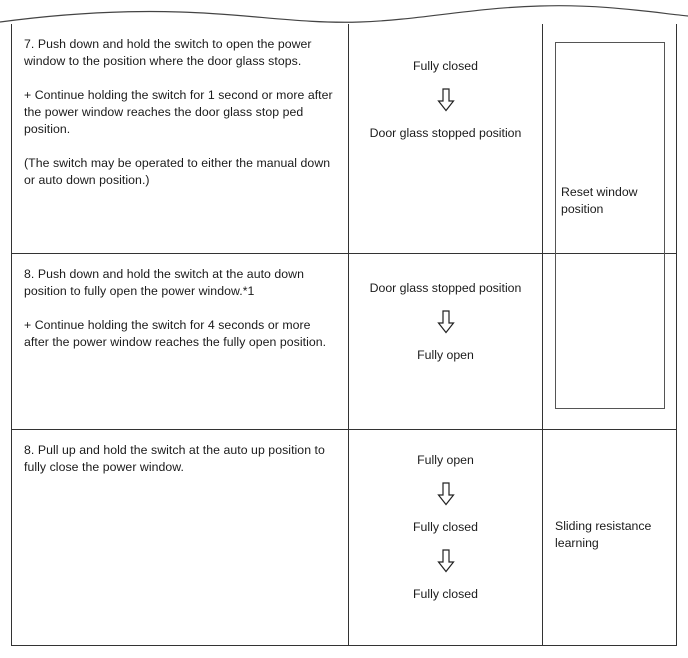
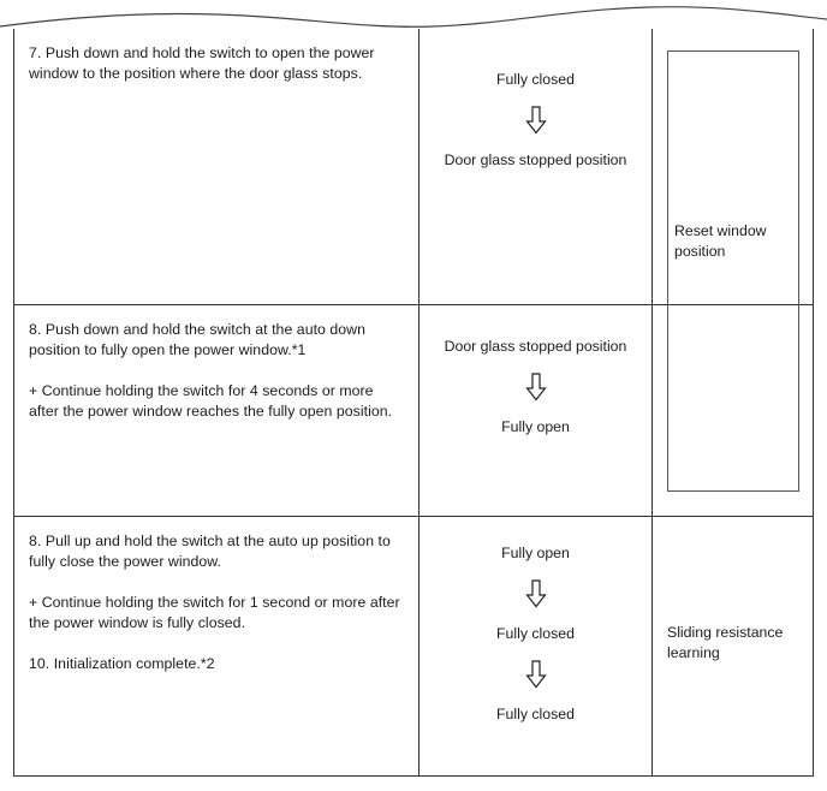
  7. Push down and hold the switch to open the power window to the position where the door glass stops.
- + Continue holding the switch for 1 second or more after the power window reaches the door glass stop ped position.
- (The switch may be operated to either the manual down or auto down position.)
  Fully closed
  Door glass stopped position
  Reset window position
  8. Push down and hold the switch at the auto down position to fully open the power window.*1
  + Continue holding the switch for 4 seconds or more after the power window reaches the fully open position.
  Door glass stopped position
  Fully open
  8. Pull up and hold the switch at the auto up position to fully close the power window.
+ + Continue holding the switch for 1 second or more after the power window is fully closed.
+ 10. Initialization complete.*2
  Fully open
  Fully closed
  Fully closed
  Sliding resistance learning
